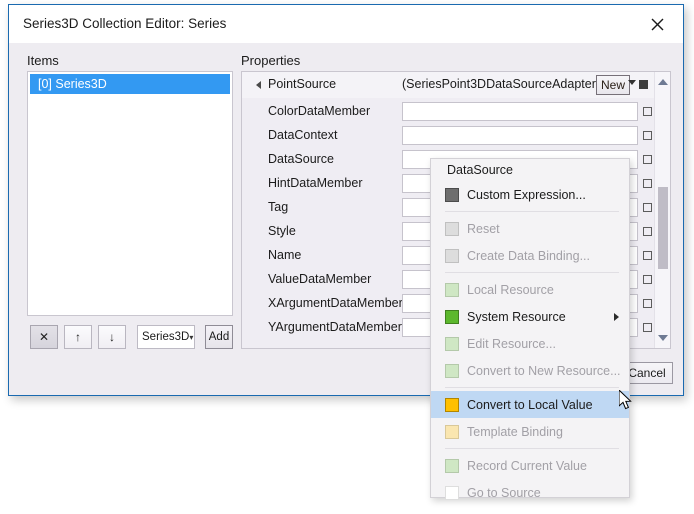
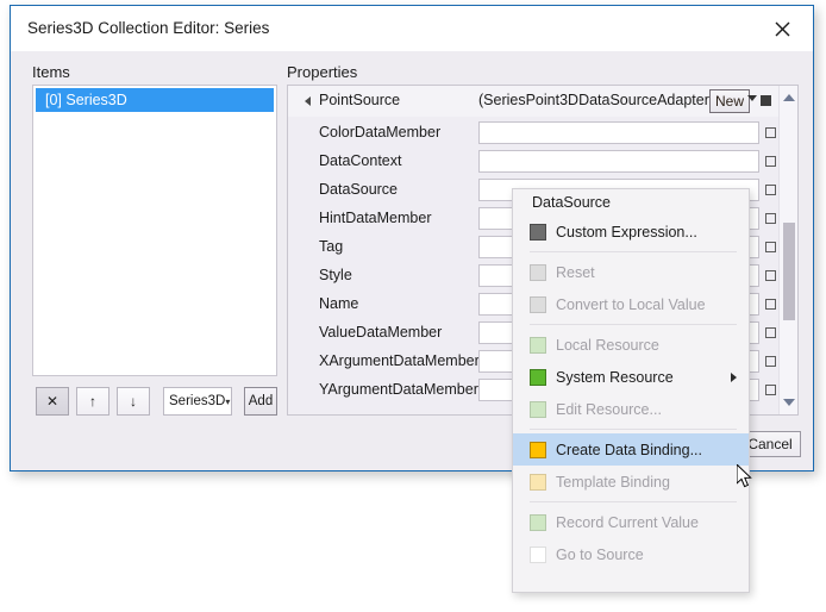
  Series3D Collection Editor: Series
  Items
  Properties
  [0] Series3D
  ✕
  ↑
  ↓
  Series3D
  ▾
  Add
  PointSource
  (SeriesPoint3DDataSourceAdapter
  New
  ColorDataMember
  DataContext
  DataSource
  HintDataMember
  Tag
  Style
  Name
  ValueDataMember
  XArgumentDataMember
  YArgumentDataMember
  Cancel
  DataSource
  Custom Expression...
  Reset
- Create Data Binding...
+ Convert to Local Value
  Local Resource
  System Resource
  Edit Resource...
- Convert to New Resource...
- Convert to Local Value
+ Create Data Binding...
  Template Binding
  Record Current Value
  Go to Source
